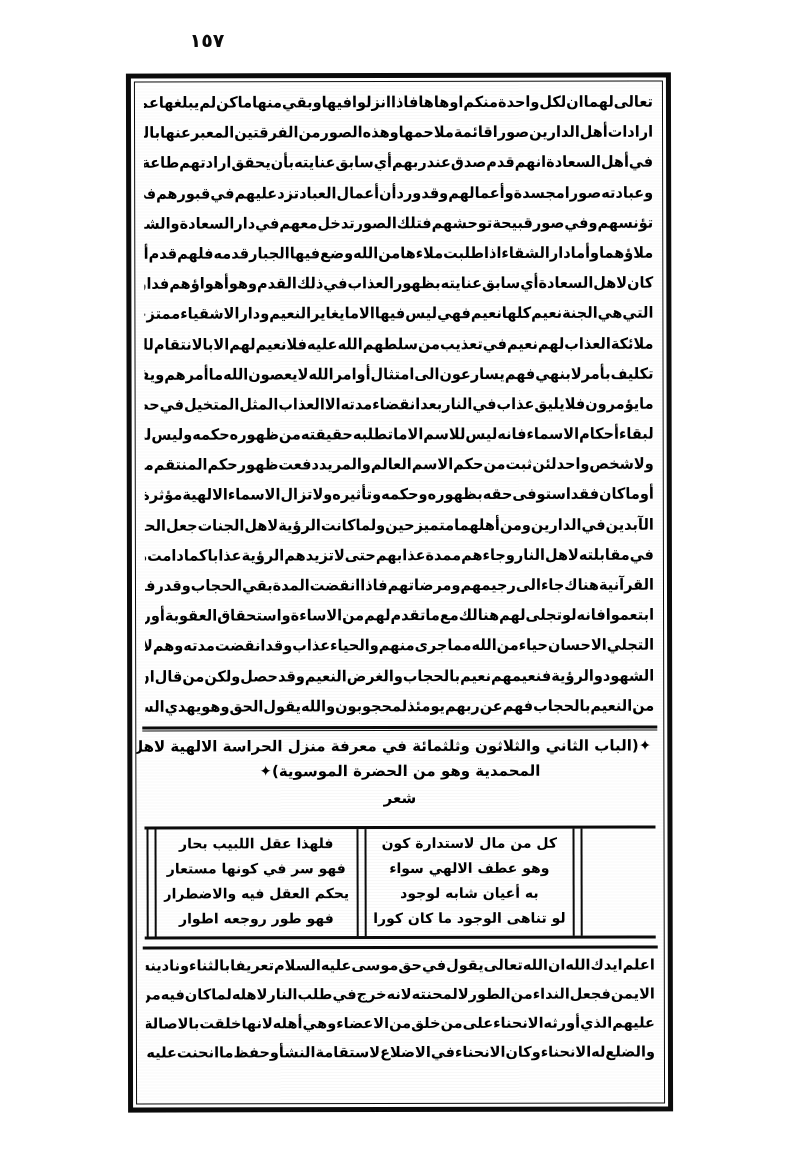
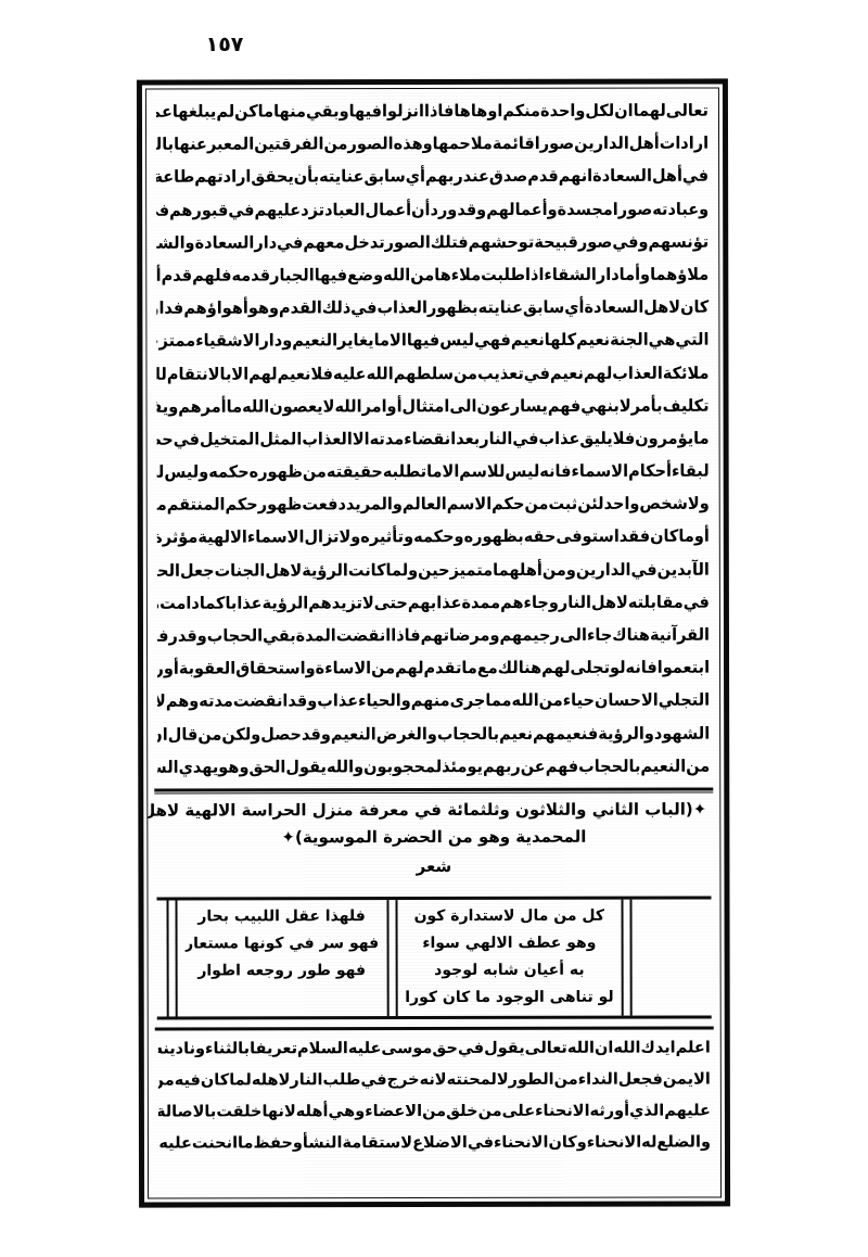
  ١٥٧
  تعالى
  لهما
  ان
  لكل
  واحدة
  منكم
  اوهاها
  فاذا
  انزلوا
  فيها
  وبقي
  منها
  ما
  كن
  لم
  يبلغها
  ارادات
  أهل
  الدارين
  صورا
  قائمة
  ملاحمها
  وهذه
  الصور
  من
  الفرقتين
  المعبر
  عنها
  في
  أهل
  السعادة
  انهم
  قدم
  صدق
  عند
  ربهم
  أي
  سابق
  عنايته
  بأن
  يحقق
  ارادتهم
  طاعة
  وعبادته
  صورا
  مجسدة
  وأعمالهم
  وقد
  ورد
  أن
  أعمال
  العباد
  تزد
  عليهم
  في
  قبورهم
  تؤنسهم
  وفي
  صور
  قبيحة
  توحشهم
  فتلك
  الصور
  تدخل
  معهم
  في
  دار
  السعادة
  ملاؤهما
  وأمادار
  الشقاء
  اذا
  طلبت
  ملاءها
  من
  الله
  وضع
  فيها
  الجبار
  قدمه
  فلهم
  قدم
  كان
  لاهل
  السعادة
  أي
  سابق
  عنايته
  بظهور
  العذاب
  في
  ذلك
  القدم
  وهو
  أهواؤهم
  فدا
  التي
  هي
  الجنة
  نعيم
  كلها
  نعيم
  فهي
  ليس
  فيها
  الا
  ما
  يغاير
  النعيم
  ودار
  الاشقياء
  ملائكة
  العذاب
  لهم
  نعيم
  في
  تعذيب
  من
  سلطهم
  الله
  عليه
  فلا
  نعيم
  لهم
  الا
  بالانتقام
  تكليف
  بأمر
  لا
  بنهي
  فهم
  يسارعون
  الى
  امتثال
  أوامر
  الله
  لا
  يعصون
  الله
  ما
  أمرهم
  ما
  يؤمرون
  فلا
  يليق
  عذاب
  في
  النار
  بعد
  انقضاء
  مدته
  الا
  العذاب
  المثل
  المتخيل
  في
  لبقاء
  أحكام
  الاسماء
  فانه
  ليس
  للاسم
  الا
  ما
  تطلبه
  حقيقته
  من
  ظهوره
  حكمه
  وليس
  ولا
  شخص
  واحد
  لئن
  ثبت
  من
  حكم
  الاسم
  العالم
  والمريد
  دفعت
  ظهور
  حكم
  المنتقم
  أو
  ما
  كان
  فقد
  استوفى
  حقه
  بظهوره
  وحكمه
  وتأثيره
  ولا
  تزال
  الاسماء
  الالهية
  مؤثرة
  الآبدين
  في
  الدارين
  ومن
  أهلهما
  متميز
  حين
  ولما
  كانت
  الرؤية
  لاهل
  الجنات
  جعل
  في
  مقابلته
  لاهل
  النار
  وجاءهم
  ممدة
  عذابهم
  حتى
  لا
  تزيدهم
  الرؤية
  عذابا
  كما
  دامت
  القرآنية
  هناك
  جاء
  الى
  رجيمهم
  ومرضاتهم
  فاذا
  انقضت
  المدة
  بقي
  الحجاب
  وقد
  ابتعموا
  فانه
  لو
  تجلى
  لهم
  هنالك
  مع
  ما
  تقدم
  لهم
  من
  الاساءة
  واستحقاق
  العقوبة
  التجلي
  الاحسان
  حياء
  من
  الله
  مما
  جرى
  منهم
  والحياء
  عذاب
  وقد
  انقضت
  مدته
  وهم
  لا
  الشهود
  والرؤية
  فنعيمهم
  نعيم
  بالحجاب
  والغرض
  النعيم
  وقد
  حصل
  ولكن
  من
  قال
  من
  النعيم
  بالحجاب
  فهم
  عن
  ربهم
  يومئذ
  لمحجوبون
  والله
  يقول
  الحق
  وهو
  يهدي
  ✦(الباب الثاني والثلاثون وثلثمائة في معرفة منزل الحراسة الالهية لاهل
  المحمدية وهو من الحضرة الموسوية)✦
  شعر
  كل من مال لاستدارة كون
  وهو عطف الالهي سواء
  به أعيان شابه لوجود
  لو تناهى الوجود ما كان كورا
  فلهذا عقل اللبيب بحار
  فهو سر في كونها مستعار
- يحكم العقل فيه والاضطرار
  فهو طور روجعه اطوار
  اعلم
  ايدك
  الله
  ان
  الله
  تعالى
  يقول
  في
  حق
  موسى
  عليه
  السلام
  تعريفا
  بالثناء
  ونادينه
  الايمن
  فجعل
  النداء
  من
  الطور
  لا
  لمحنته
  لانه
  خرج
  في
  طلب
  النار
  لاهله
  لما
  كان
  فيه
  من
  عليهم
  الذي
  أورثه
  الانحناء
  على
  من
  خلق
  من
  الاعضاء
  وهي
  أهله
  لانها
  خلقت
  بالاصالة
  والضلع
  له
  الانحناء
  وكان
  الانحناء
  في
  الاضلاع
  لاستقامة
  النشأ
  وحفظ
  ما
  انحنت
  عليه
